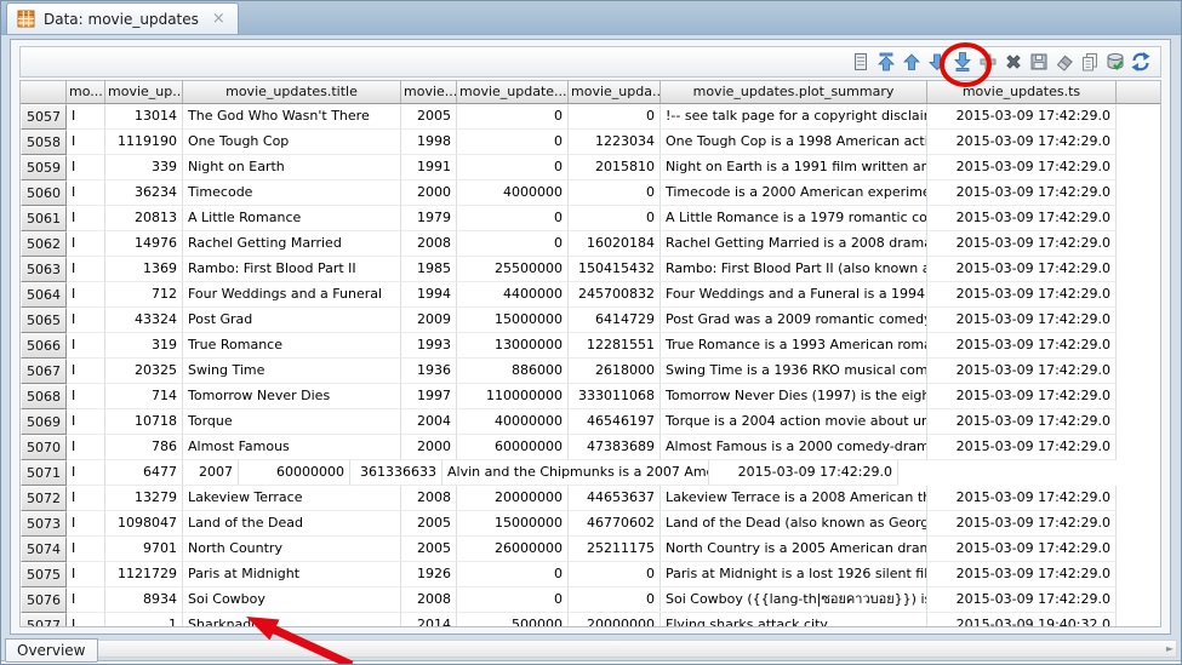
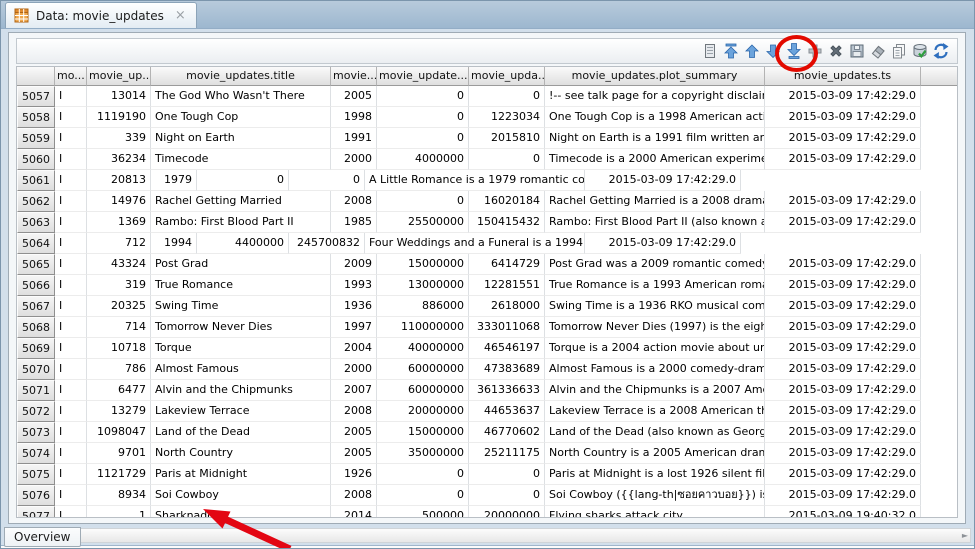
  Data: movie_updates
  ×
  mo...
  movie_up..
  movie_updates.title
  movie...
  movie_update...
  movie_upda..
  movie_updates.plot_summary
  movie_updates.ts
  5057
  I
  13014
  The God Who Wasn't There
  2005
  0
  0
  !-- see talk page for a copyright disclai
  2015-03-09 17:42:29.0
  5058
  I
  1119190
  One Tough Cop
  1998
  0
  1223034
  One Tough Cop is a 1998 American act
  2015-03-09 17:42:29.0
  5059
  I
  339
  Night on Earth
  1991
  0
  2015810
  Night on Earth is a 1991 film written an
  2015-03-09 17:42:29.0
  5060
  I
  36234
  Timecode
  2000
  4000000
  0
  Timecode is a 2000 American experim
  2015-03-09 17:42:29.0
  5061
  I
  20813
- A Little Romance
  1979
  0
  0
  A Little Romance is a 1979 romantic co
  2015-03-09 17:42:29.0
  5062
  I
  14976
  Rachel Getting Married
  2008
  0
  16020184
  Rachel Getting Married is a 2008 dram
  2015-03-09 17:42:29.0
  5063
  I
  1369
  Rambo: First Blood Part II
  1985
  25500000
  150415432
  Rambo: First Blood Part II (also known
  2015-03-09 17:42:29.0
  5064
  I
  712
- Four Weddings and a Funeral
  1994
  4400000
  245700832
  Four Weddings and a Funeral is a 1994
  2015-03-09 17:42:29.0
  5065
  I
  43324
  Post Grad
  2009
  15000000
  6414729
  Post Grad was a 2009 romantic comed
  2015-03-09 17:42:29.0
  5066
  I
  319
  True Romance
  1993
  13000000
  12281551
  True Romance is a 1993 American rom
  2015-03-09 17:42:29.0
  5067
  I
  20325
  Swing Time
  1936
  886000
  2618000
  Swing Time is a 1936 RKO musical com
  2015-03-09 17:42:29.0
  5068
  I
  714
  Tomorrow Never Dies
  1997
  110000000
  333011068
  Tomorrow Never Dies (1997) is the eigh
  2015-03-09 17:42:29.0
  5069
  I
  10718
  Torque
  2004
  40000000
  46546197
  Torque is a 2004 action movie about un
  2015-03-09 17:42:29.0
  5070
  I
  786
  Almost Famous
  2000
  60000000
  47383689
  Almost Famous is a 2000 comedy-dram
  2015-03-09 17:42:29.0
  5071
  I
  6477
+ Alvin and the Chipmunks
  2007
  60000000
  361336633
  Alvin and the Chipmunks is a 2007 Am
  2015-03-09 17:42:29.0
  5072
  I
  13279
  Lakeview Terrace
  2008
  20000000
  44653637
  Lakeview Terrace is a 2008 American t
  2015-03-09 17:42:29.0
  5073
  I
  1098047
  Land of the Dead
  2005
  15000000
  46770602
  Land of the Dead (also known as Georg
  2015-03-09 17:42:29.0
  5074
  I
  9701
  North Country
  2005
- 26000000
+ 35000000
  25211175
  North Country is a 2005 American dram
  2015-03-09 17:42:29.0
  5075
  I
  1121729
  Paris at Midnight
  1926
  0
  0
  Paris at Midnight is a lost 1926 silent fil
  2015-03-09 17:42:29.0
  5076
  I
  8934
  Soi Cowboy
  2008
  0
  0
  Soi Cowboy ({{lang-th|ซอยคาวบอย}}) i
  2015-03-09 17:42:29.0
  5077
  I
  1
  Sharknad
  2014
  500000
  20000000
  Flying sharks attack city
  2015-03-09 19:40:32.0
  Overview
  ►
